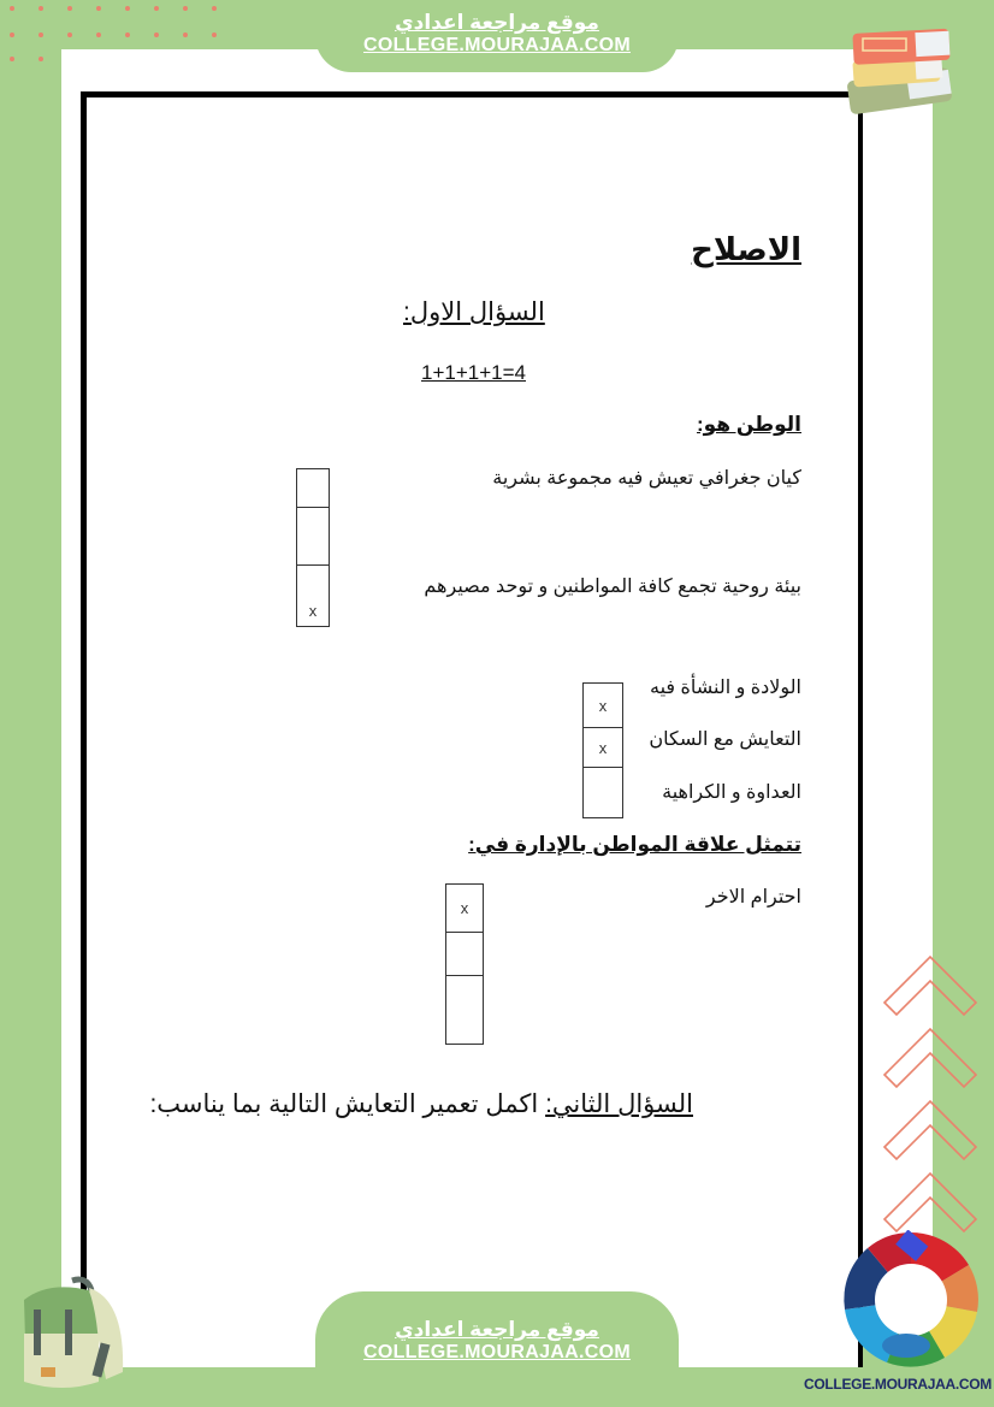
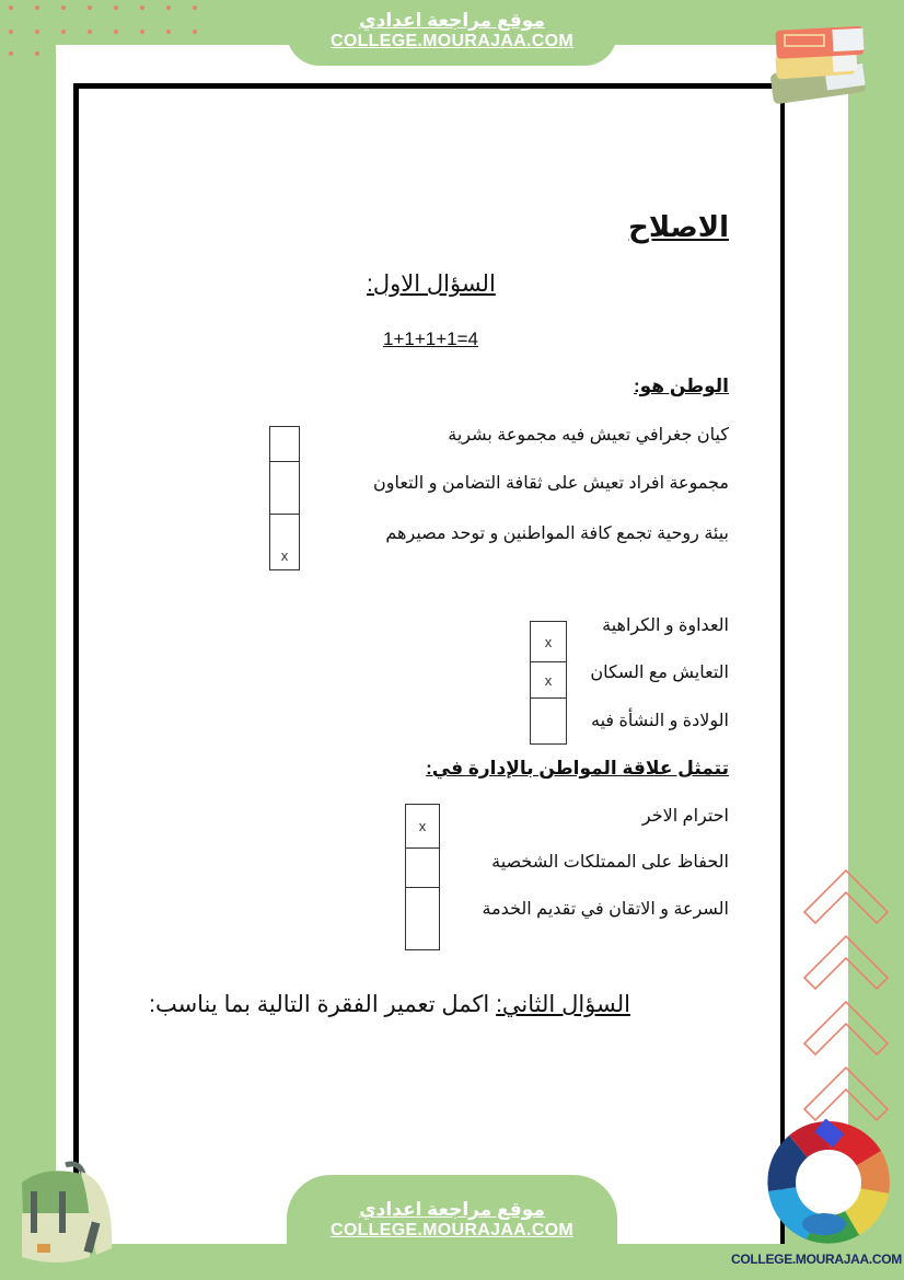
  موقع مراجعة اعدادي
  COLLEGE.MOURAJAA.COM
  موقع مراجعة اعدادي
  COLLEGE.MOURAJAA.COM
  COLLEGE.MOURAJAA.COM
  الاصلاح
  السؤال الاول:
  1+1+1+1=4
  الوطن هو:
  كيان جغرافي تعيش فيه مجموعة بشرية
+ مجموعة افراد تعيش على ثقافة التضامن و التعاون
  بيئة روحية تجمع كافة المواطنين و توحد مصيرهم
  x
- الولادة و النشأة فيه
+ العداوة و الكراهية
  التعايش مع السكان
- العداوة و الكراهية
+ الولادة و النشأة فيه
  x
  x
  تتمثل علاقة المواطن بالإدارة في:
  احترام الاخر
+ الحفاظ على الممتلكات الشخصية
+ السرعة و الاتقان في تقديم الخدمة
  x
- السؤال الثاني: اكمل تعمير التعايش التالية بما يناسب:
+ السؤال الثاني: اكمل تعمير الفقرة التالية بما يناسب:
